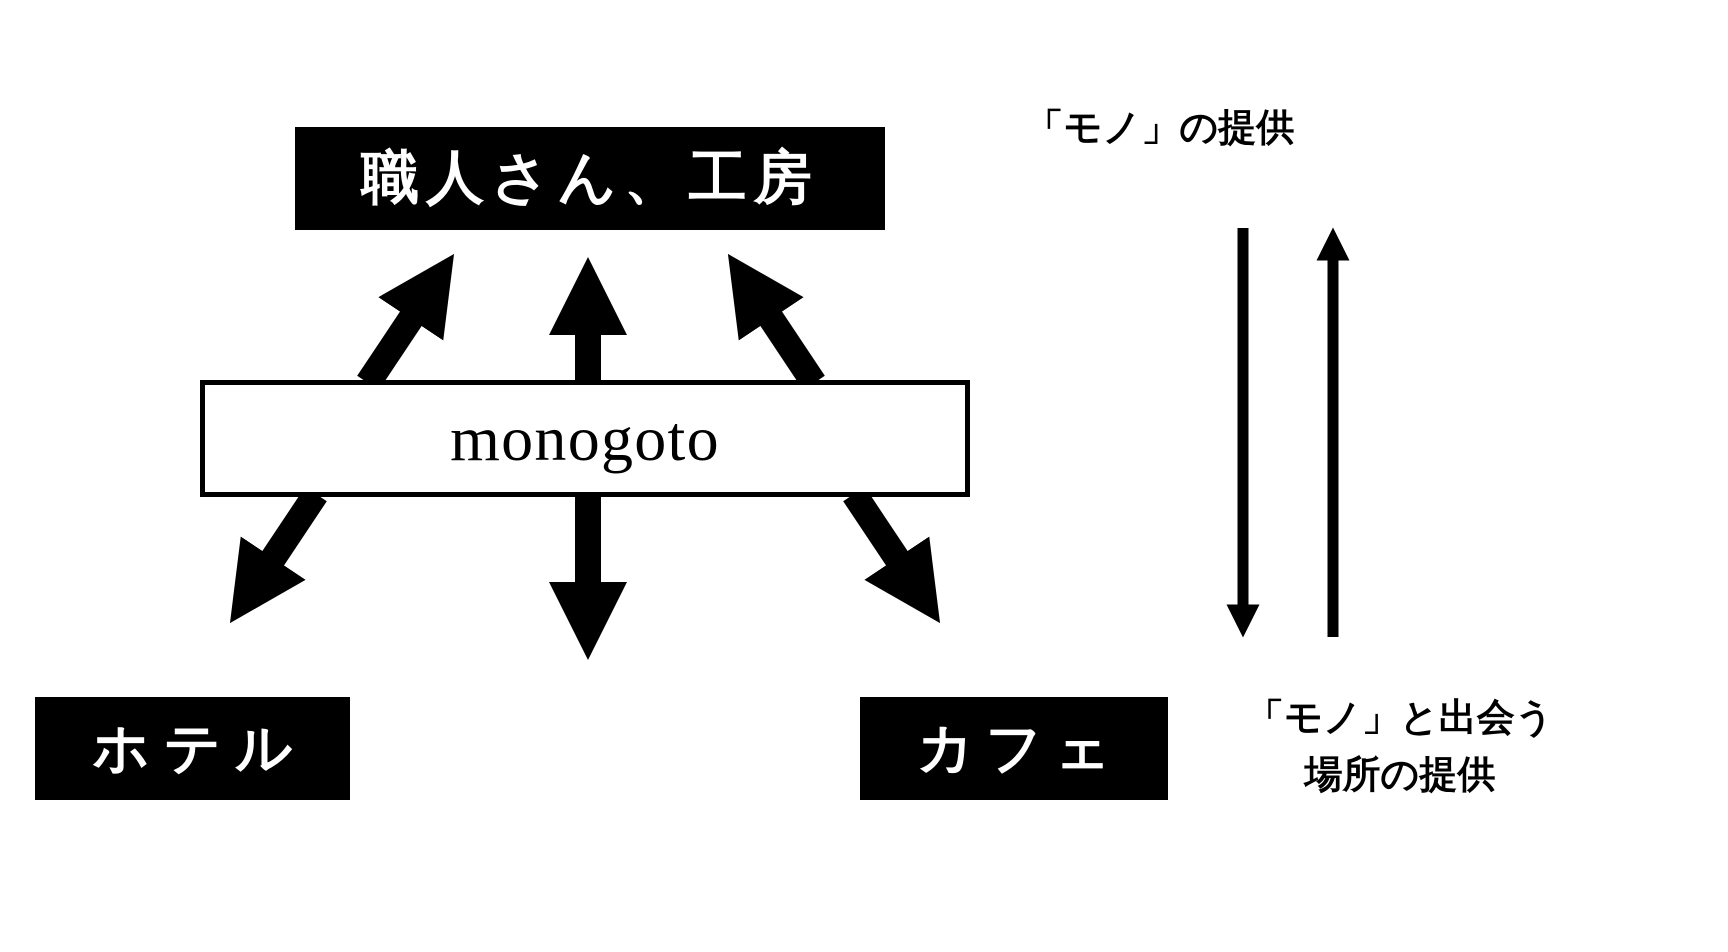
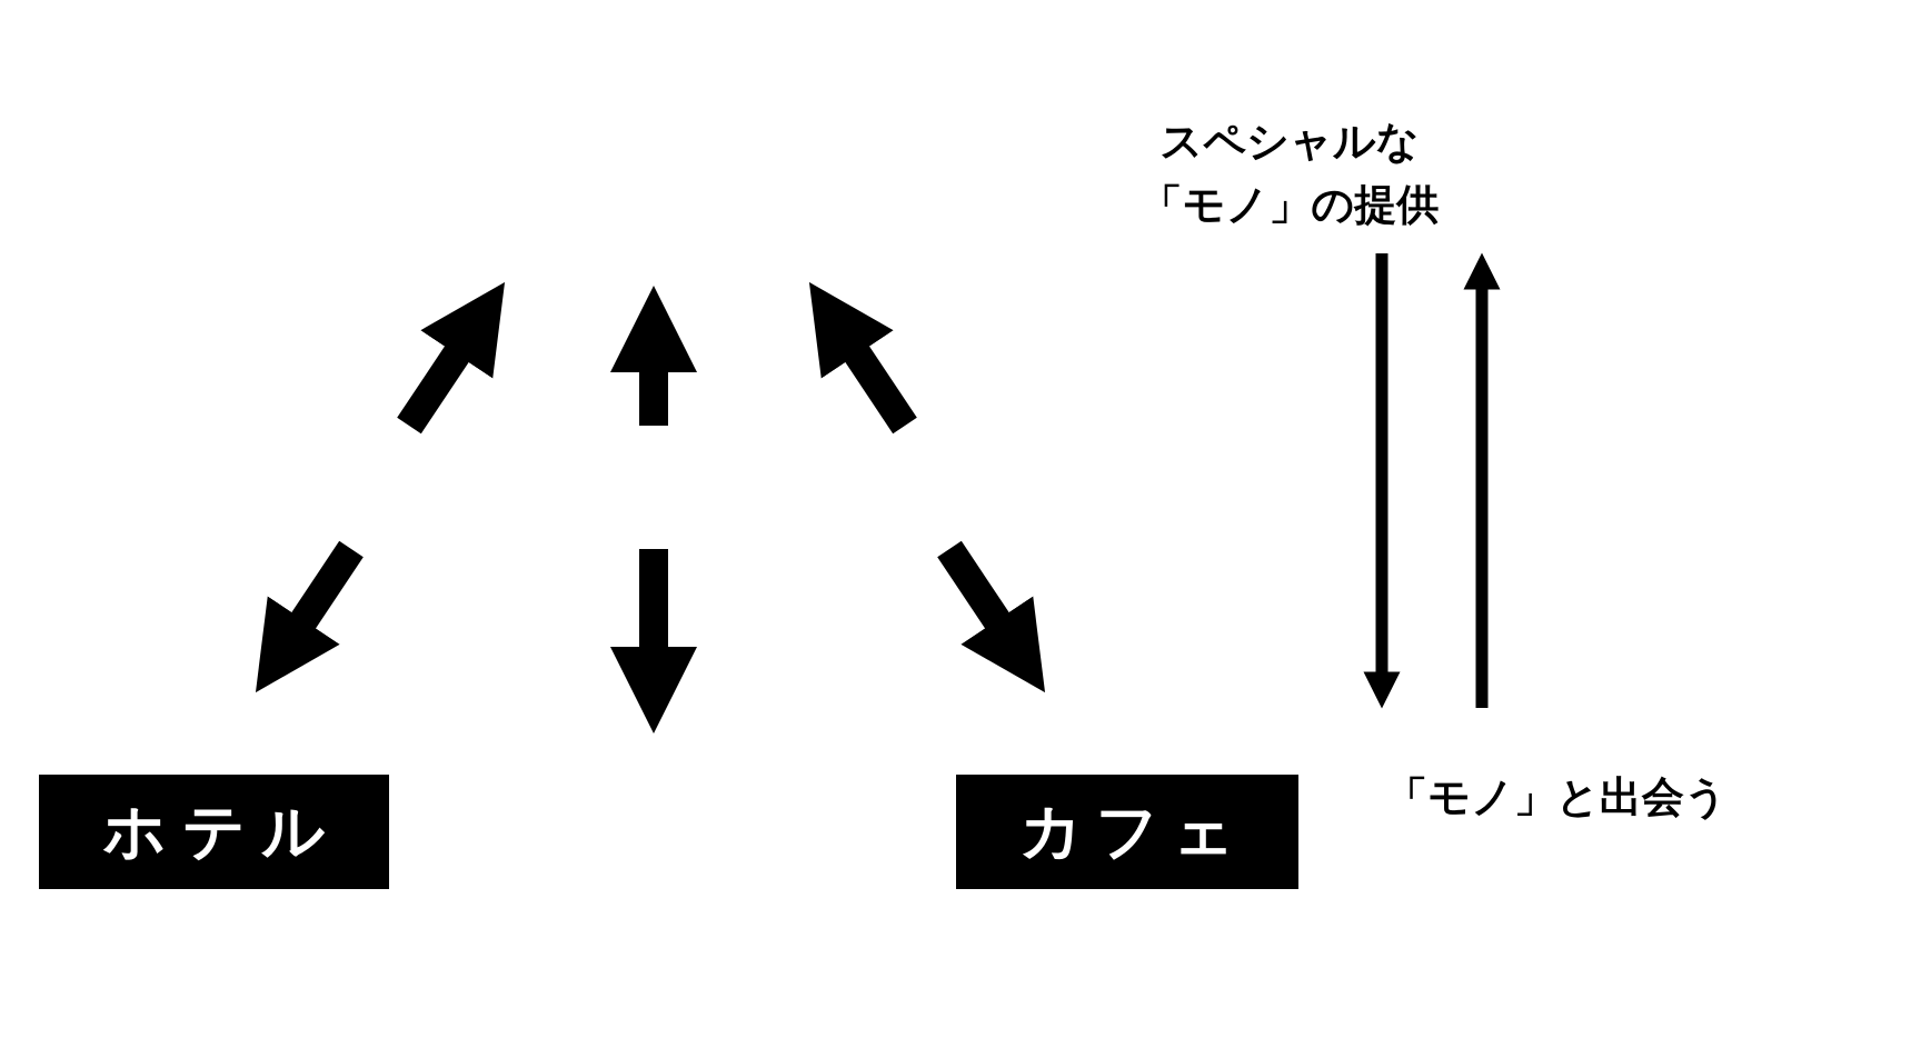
- 職人さん、工房
- monogoto
  ホテル
  カフェ
+ スペシャルな
  「モノ」の提供
  「モノ」と出会う
- 場所の提供
